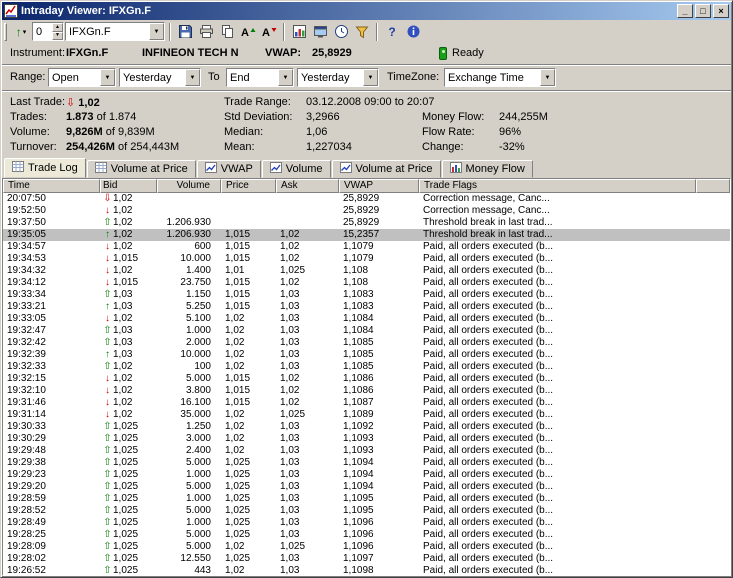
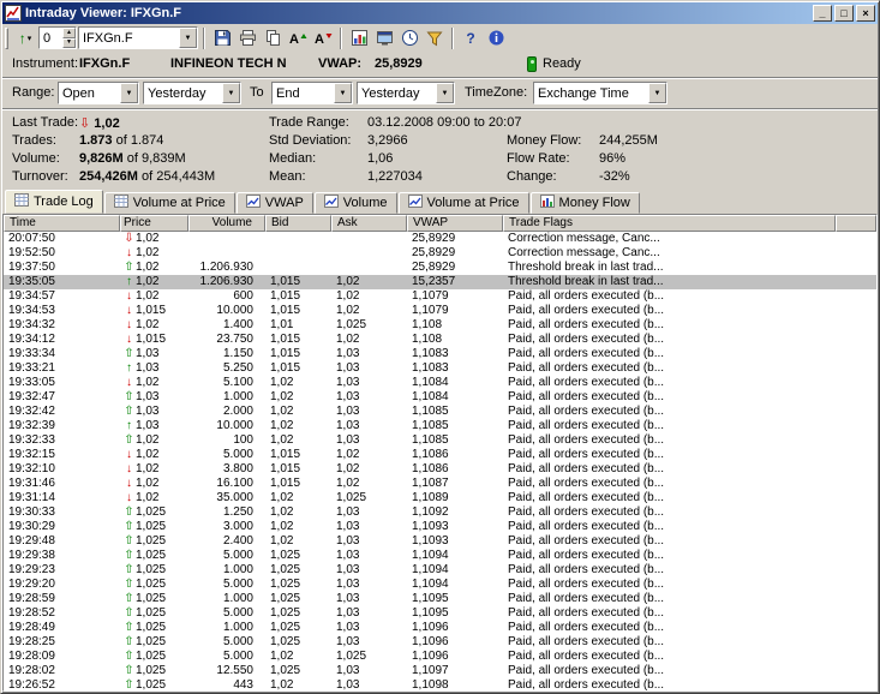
  Intraday Viewer: IFXGn.F
  _
  □
  ×
  ↑
  0
  IFXGn.F
  A
  A
  ?
  Instrument:
  IFXGn.F
  INFINEON TECH N
  VWAP:
  25,8929
  Ready
  Range:
  Open
  Yesterday
  To
  End
  Yesterday
  TimeZone:
  Exchange Time
  Last Trade:
  ⇩ 1,02
  Trades:
  1.873 of 1.874
  Volume:
  9,826M of 9,839M
  Turnover:
  254,426M of 254,443M
  Trade Range:
  03.12.2008 09:00 to 20:07
  Std Deviation:
  3,2966
  Median:
  1,06
  Mean:
  1,227034
  Money Flow:
  244,255M
  Flow Rate:
  96%
  Change:
  -32%
  Trade Log
  Volume at Price
  VWAP
  Volume
  Volume at Price
  Money Flow
  Time
- Bid
+ Price
  Volume
- Price
+ Bid
  Ask
  VWAP
  Trade Flags
  20:07:50
  ⇩
  1,02
  25,8929
  Correction message, Canc...
  19:52:50
  ↓
  1,02
  25,8929
  Correction message, Canc...
  19:37:50
  ⇧
  1,02
  1.206.930
  25,8929
  Threshold break in last trad...
  19:35:05
  ↑
  1,02
  1.206.930
  1,015
  1,02
  15,2357
  Threshold break in last trad...
  19:34:57
  ↓
  1,02
  600
  1,015
  1,02
  1,1079
  Paid, all orders executed (b...
  19:34:53
  ↓
  1,015
  10.000
  1,015
  1,02
  1,1079
  Paid, all orders executed (b...
  19:34:32
  ↓
  1,02
  1.400
  1,01
  1,025
  1,108
  Paid, all orders executed (b...
  19:34:12
  ↓
  1,015
  23.750
  1,015
  1,02
  1,108
  Paid, all orders executed (b...
  19:33:34
  ⇧
  1,03
  1.150
  1,015
  1,03
  1,1083
  Paid, all orders executed (b...
  19:33:21
  ↑
  1,03
  5.250
  1,015
  1,03
  1,1083
  Paid, all orders executed (b...
  19:33:05
  ↓
  1,02
  5.100
  1,02
  1,03
  1,1084
  Paid, all orders executed (b...
  19:32:47
  ⇧
  1,03
  1.000
  1,02
  1,03
  1,1084
  Paid, all orders executed (b...
  19:32:42
  ⇧
  1,03
  2.000
  1,02
  1,03
  1,1085
  Paid, all orders executed (b...
  19:32:39
  ↑
  1,03
  10.000
  1,02
  1,03
  1,1085
  Paid, all orders executed (b...
  19:32:33
  ⇧
  1,02
  100
  1,02
  1,03
  1,1085
  Paid, all orders executed (b...
  19:32:15
  ↓
  1,02
  5.000
  1,015
  1,02
  1,1086
  Paid, all orders executed (b...
  19:32:10
  ↓
  1,02
  3.800
  1,015
  1,02
  1,1086
  Paid, all orders executed (b...
  19:31:46
  ↓
  1,02
  16.100
  1,015
  1,02
  1,1087
  Paid, all orders executed (b...
  19:31:14
  ↓
  1,02
  35.000
  1,02
  1,025
  1,1089
  Paid, all orders executed (b...
  19:30:33
  ⇧
  1,025
  1.250
  1,02
  1,03
  1,1092
  Paid, all orders executed (b...
  19:30:29
  ⇧
  1,025
  3.000
  1,02
  1,03
  1,1093
  Paid, all orders executed (b...
  19:29:48
  ⇧
  1,025
  2.400
  1,02
  1,03
  1,1093
  Paid, all orders executed (b...
  19:29:38
  ⇧
  1,025
  5.000
  1,025
  1,03
  1,1094
  Paid, all orders executed (b...
  19:29:23
  ⇧
  1,025
  1.000
  1,025
  1,03
  1,1094
  Paid, all orders executed (b...
  19:29:20
  ⇧
  1,025
  5.000
  1,025
  1,03
  1,1094
  Paid, all orders executed (b...
  19:28:59
  ⇧
  1,025
  1.000
  1,025
  1,03
  1,1095
  Paid, all orders executed (b...
  19:28:52
  ⇧
  1,025
  5.000
  1,025
  1,03
  1,1095
  Paid, all orders executed (b...
  19:28:49
  ⇧
  1,025
  1.000
  1,025
  1,03
  1,1096
  Paid, all orders executed (b...
  19:28:25
  ⇧
  1,025
  5.000
  1,025
  1,03
  1,1096
  Paid, all orders executed (b...
  19:28:09
  ⇧
  1,025
  5.000
  1,02
  1,025
  1,1096
  Paid, all orders executed (b...
  19:28:02
  ⇧
  1,025
  12.550
  1,025
  1,03
  1,1097
  Paid, all orders executed (b...
  19:26:52
  ⇧
  1,025
  443
  1,02
  1,03
  1,1098
  Paid, all orders executed (b...
